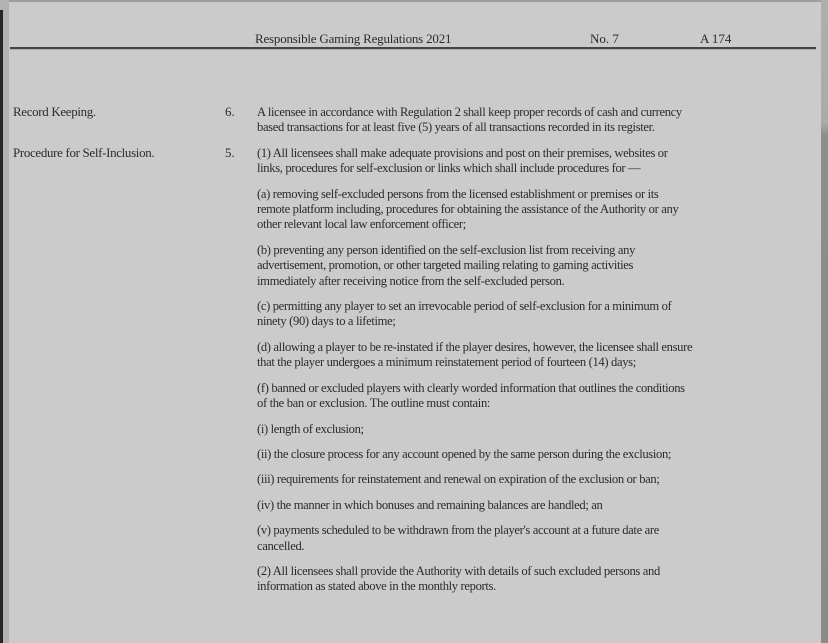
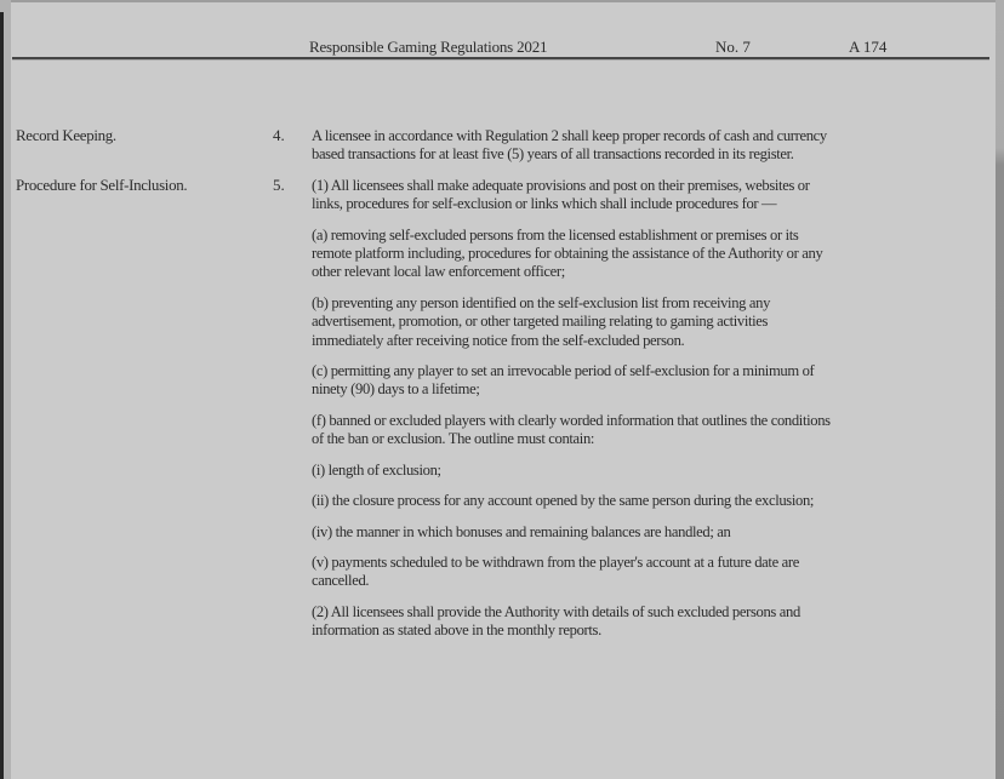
  Responsible Gaming Regulations 2021
  No. 7
  A 174
  Record Keeping.
- 6.
+ 4.
  A licensee in accordance with Regulation 2 shall keep proper records of cash and currency
  based transactions for at least five (5) years of all transactions recorded in its register.
  Procedure for Self-Inclusion.
  5.
  (1) All licensees shall make adequate provisions and post on their premises, websites or
  links, procedures for self-exclusion or links which shall include procedures for —
  (a) removing self-excluded persons from the licensed establishment or premises or its
  remote platform including, procedures for obtaining the assistance of the Authority or any
  other relevant local law enforcement officer;
  (b) preventing any person identified on the self-exclusion list from receiving any
  advertisement, promotion, or other targeted mailing relating to gaming activities
  immediately after receiving notice from the self-excluded person.
  (c) permitting any player to set an irrevocable period of self-exclusion for a minimum of
  ninety (90) days to a lifetime;
- (d) allowing a player to be re-instated if the player desires, however, the licensee shall ensure
- that the player undergoes a minimum reinstatement period of fourteen (14) days;
  (f) banned or excluded players with clearly worded information that outlines the conditions
  of the ban or exclusion. The outline must contain:
  (i) length of exclusion;
  (ii) the closure process for any account opened by the same person during the exclusion;
- (iii) requirements for reinstatement and renewal on expiration of the exclusion or ban;
  (iv) the manner in which bonuses and remaining balances are handled; an
  (v) payments scheduled to be withdrawn from the player's account at a future date are
  cancelled.
  (2) All licensees shall provide the Authority with details of such excluded persons and
  information as stated above in the monthly reports.
